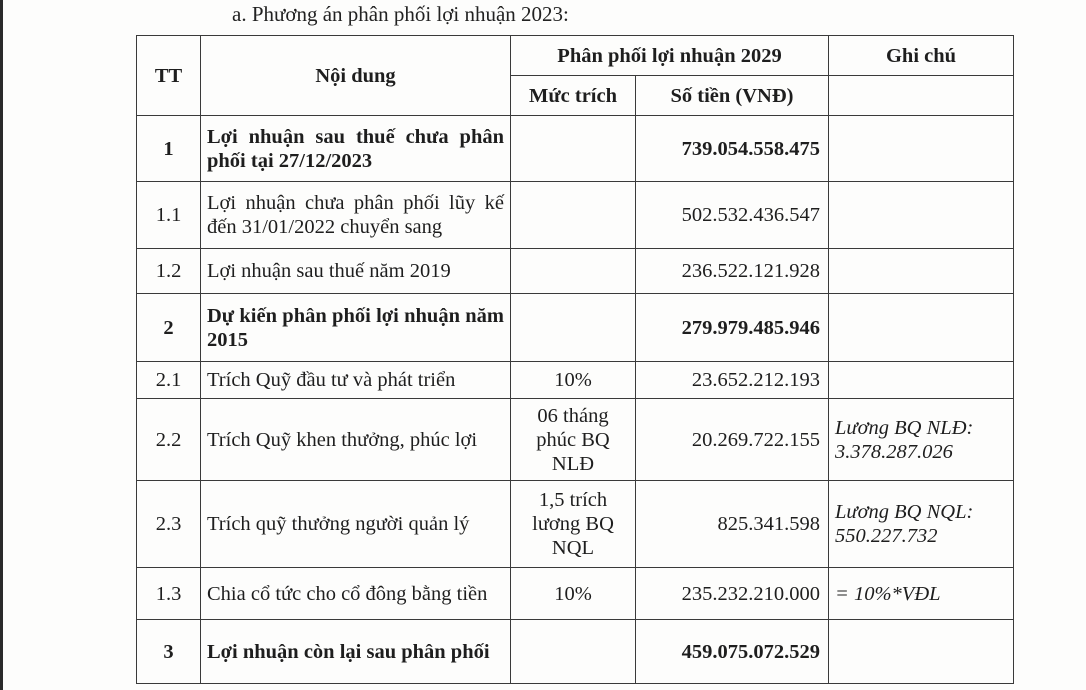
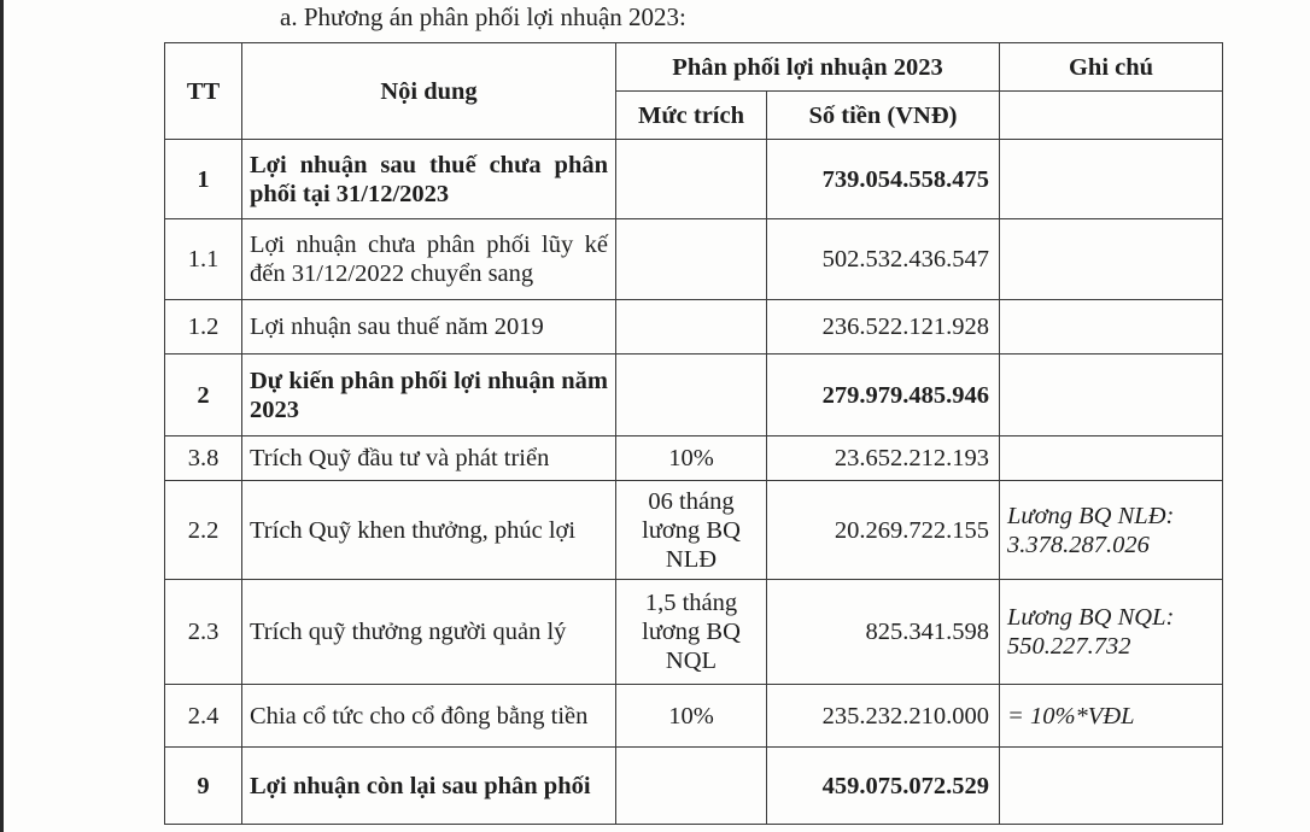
  a. Phương án phân phối lợi nhuận 2023:
- TT	Nội dung	Phân phối lợi nhuận 2029	Ghi chú
+ TT	Nội dung	Phân phối lợi nhuận 2023	Ghi chú
  Mức trích	Số tiền (VNĐ)
- 1	Lợi nhuận sau thuế chưa phân phối tại 27/12/2023		739.054.558.475
+ 1	Lợi nhuận sau thuế chưa phân phối tại 31/12/2023		739.054.558.475
- 1.1	Lợi nhuận chưa phân phối lũy kế đến 31/01/2022 chuyển sang		502.532.436.547
+ 1.1	Lợi nhuận chưa phân phối lũy kế đến 31/12/2022 chuyển sang		502.532.436.547
  1.2	Lợi nhuận sau thuế năm 2019		236.522.121.928
- 2	Dự kiến phân phối lợi nhuận năm 2015		279.979.485.946
+ 2	Dự kiến phân phối lợi nhuận năm 2023		279.979.485.946
- 2.1	Trích Quỹ đầu tư và phát triển	10%	23.652.212.193
+ 3.8	Trích Quỹ đầu tư và phát triển	10%	23.652.212.193
- 2.2	Trích Quỹ khen thưởng, phúc lợi	06 tháng phúc BQ NLĐ	20.269.722.155	Lương BQ NLĐ: 3.378.287.026
+ 2.2	Trích Quỹ khen thưởng, phúc lợi	06 tháng lương BQ NLĐ	20.269.722.155	Lương BQ NLĐ: 3.378.287.026
- 2.3	Trích quỹ thưởng người quản lý	1,5 trích lương BQ NQL	825.341.598	Lương BQ NQL: 550.227.732
+ 2.3	Trích quỹ thưởng người quản lý	1,5 tháng lương BQ NQL	825.341.598	Lương BQ NQL: 550.227.732
- 1.3	Chia cổ tức cho cổ đông bằng tiền	10%	235.232.210.000	= 10%*VĐL
+ 2.4	Chia cổ tức cho cổ đông bằng tiền	10%	235.232.210.000	= 10%*VĐL
- 3	Lợi nhuận còn lại sau phân phối		459.075.072.529
+ 9	Lợi nhuận còn lại sau phân phối		459.075.072.529
